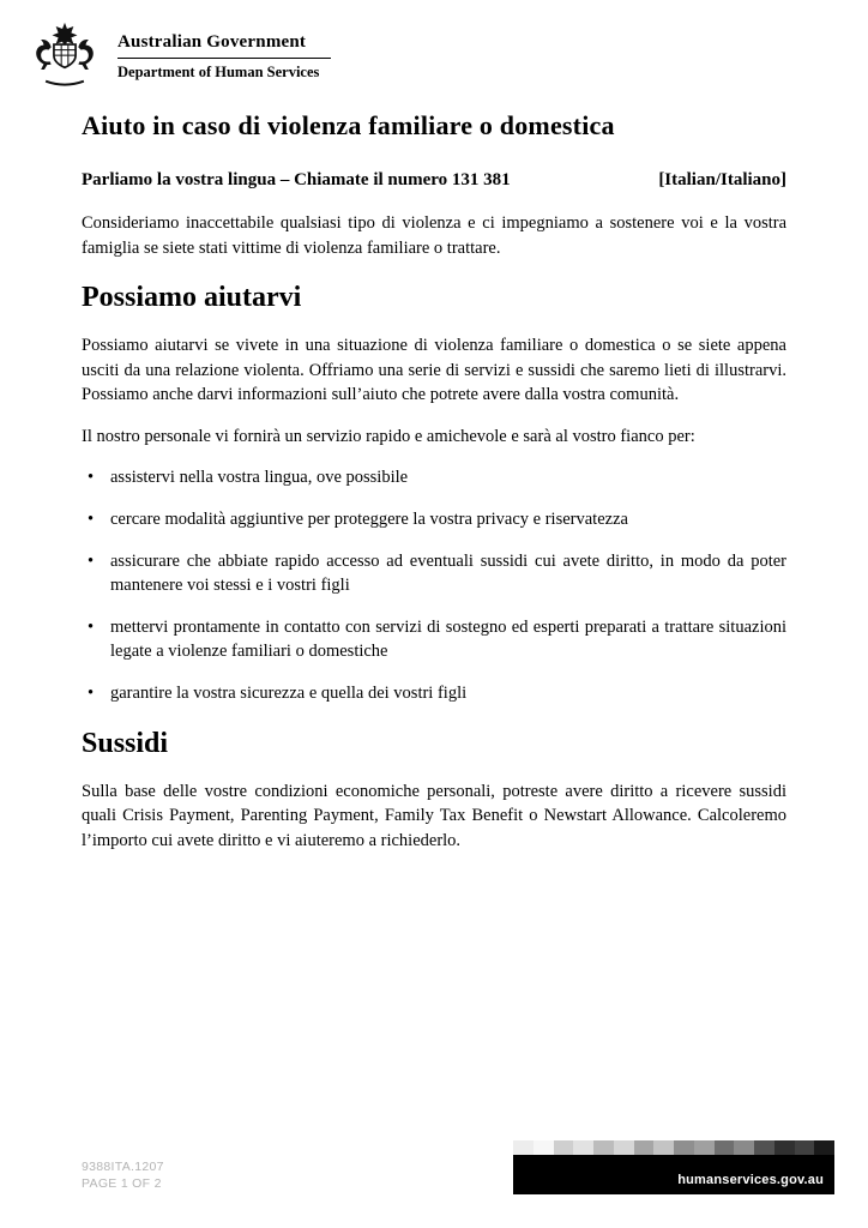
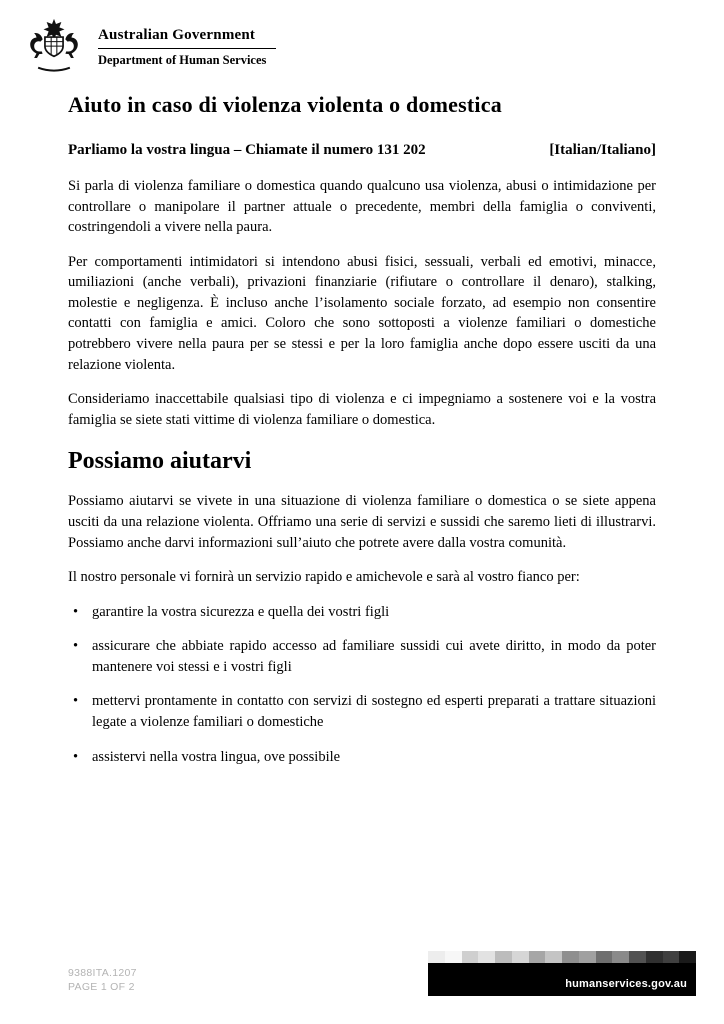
  Australian Government
  Department of Human Services
- Aiuto in caso di violenza familiare o domestica
+ Aiuto in caso di violenza violenta o domestica
- Parliamo la vostra lingua – Chiamate il numero 131 381
+ Parliamo la vostra lingua – Chiamate il numero 131 202
  [Italian/Italiano]
+ Si parla di violenza familiare o domestica quando qualcuno usa violenza, abusi o intimidazione per controllare o manipolare il partner attuale o precedente, membri della famiglia o conviventi, costringendoli a vivere nella paura.
+ Per comportamenti intimidatori si intendono abusi fisici, sessuali, verbali ed emotivi, minacce, umiliazioni (anche verbali), privazioni finanziarie (rifiutare o controllare il denaro), stalking, molestie e negligenza. È incluso anche l’isolamento sociale forzato, ad esempio non consentire contatti con famiglia e amici. Coloro che sono sottoposti a violenze familiari o domestiche potrebbero vivere nella paura per se stessi e per la loro famiglia anche dopo essere usciti da una relazione violenta.
- Consideriamo inaccettabile qualsiasi tipo di violenza e ci impegniamo a sostenere voi e la vostra famiglia se siete stati vittime di violenza familiare o trattare.
+ Consideriamo inaccettabile qualsiasi tipo di violenza e ci impegniamo a sostenere voi e la vostra famiglia se siete stati vittime di violenza familiare o domestica.
  Possiamo aiutarvi
  Possiamo aiutarvi se vivete in una situazione di violenza familiare o domestica o se siete appena usciti da una relazione violenta. Offriamo una serie di servizi e sussidi che saremo lieti di illustrarvi. Possiamo anche darvi informazioni sull’aiuto che potrete avere dalla vostra comunità.
  Il nostro personale vi fornirà un servizio rapido e amichevole e sarà al vostro fianco per:
- assistervi nella vostra lingua, ove possibile
+ garantire la vostra sicurezza e quella dei vostri figli
- cercare modalità aggiuntive per proteggere la vostra privacy e riservatezza
- assicurare che abbiate rapido accesso ad eventuali sussidi cui avete diritto, in modo da poter mantenere voi stessi e i vostri figli
+ assicurare che abbiate rapido accesso ad familiare sussidi cui avete diritto, in modo da poter mantenere voi stessi e i vostri figli
  mettervi prontamente in contatto con servizi di sostegno ed esperti preparati a trattare situazioni legate a violenze familiari o domestiche
- garantire la vostra sicurezza e quella dei vostri figli
+ assistervi nella vostra lingua, ove possibile
- Sussidi
- Sulla base delle vostre condizioni economiche personali, potreste avere diritto a ricevere sussidi quali Crisis Payment, Parenting Payment, Family Tax Benefit o Newstart Allowance. Calcoleremo l’importo cui avete diritto e vi aiuteremo a richiederlo.
  9388ITA.1207
  PAGE 1 OF 2
  humanservices.gov.au
